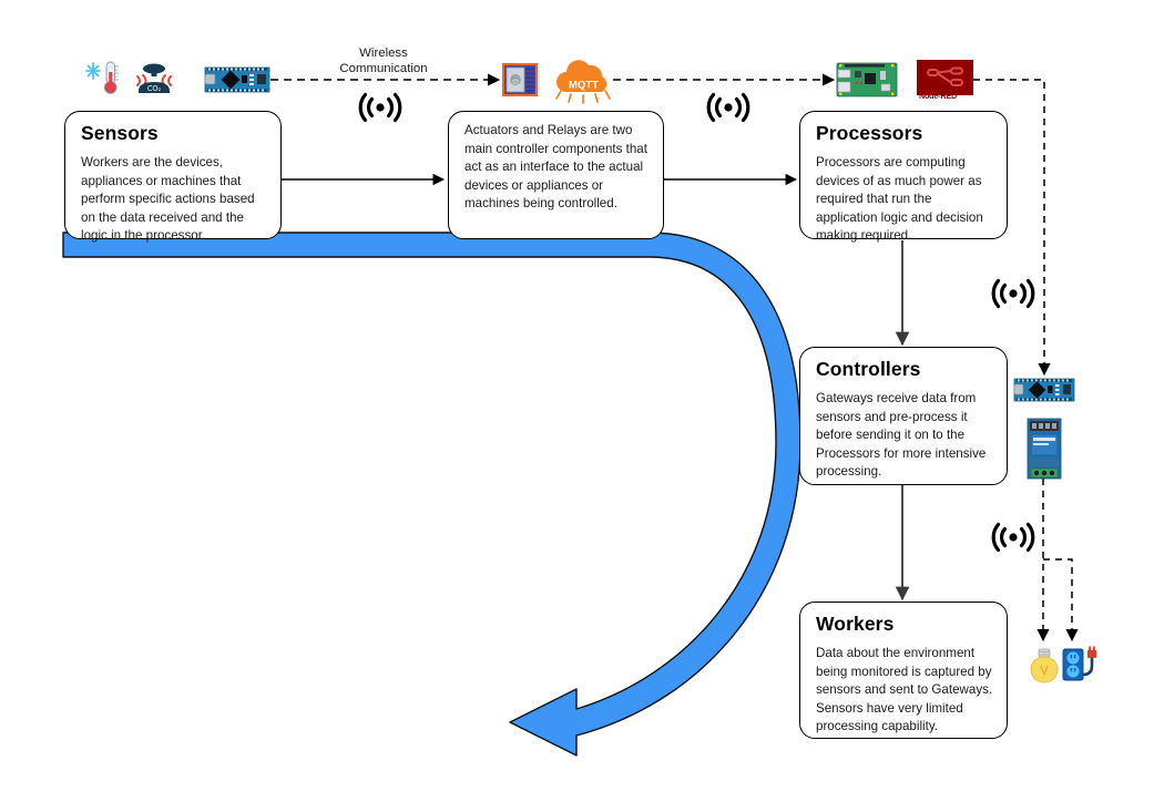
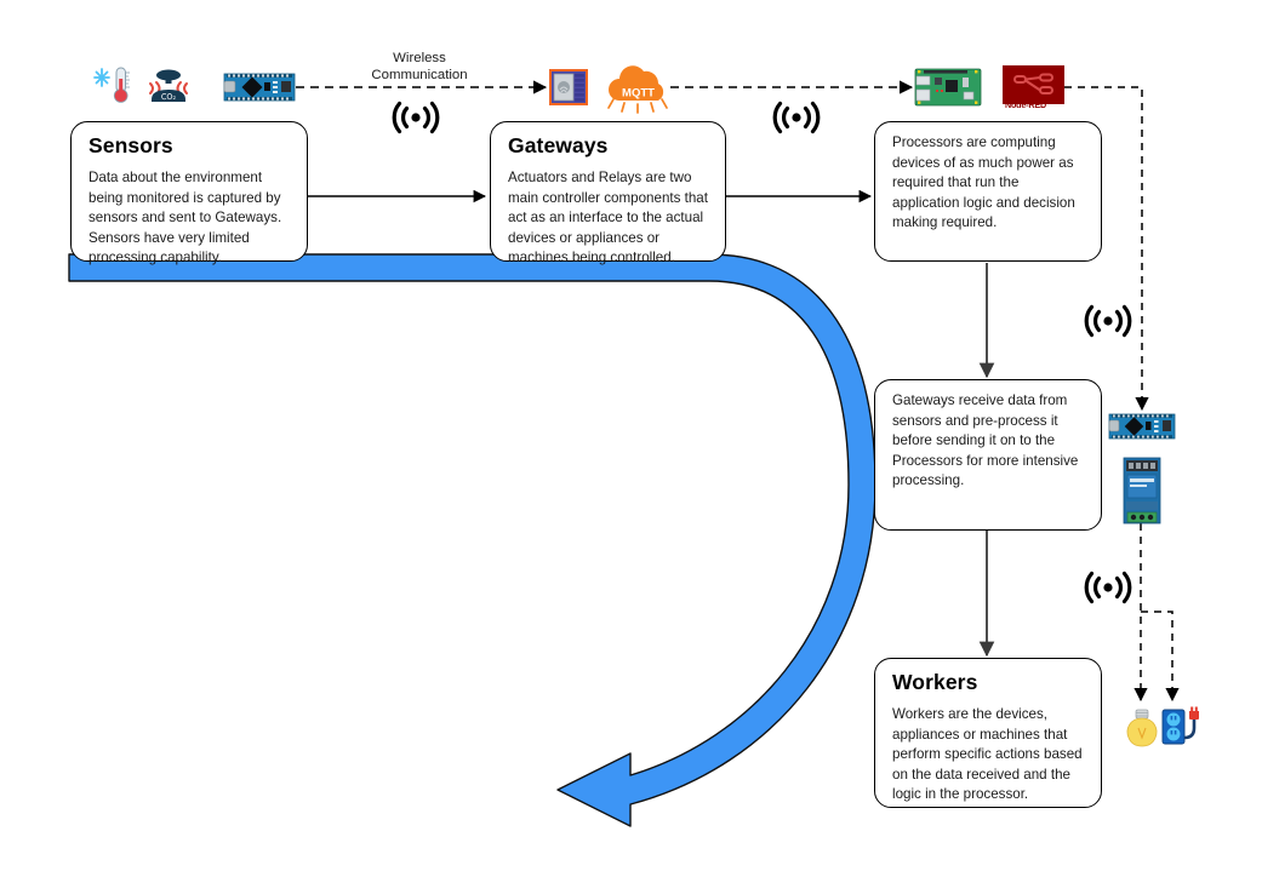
  Wireless
  Communication
  CO₂
  MQTT
  Node-RED
  Sensors
- Workers are the devices, appliances or machines that perform specific actions based on the data received and the logic in the processor.
+ Data about the environment being monitored is captured by sensors and sent to Gateways. Sensors have very limited processing capability.
+ Gateways
  Actuators and Relays are two main controller components that act as an interface to the actual devices or appliances or machines being controlled.
- Processors
  Processors are computing devices of as much power as required that run the application logic and decision making required.
- Controllers
  Gateways receive data from sensors and pre-process it before sending it on to the Processors for more intensive processing.
  Workers
- Data about the environment being monitored is captured by sensors and sent to Gateways. Sensors have very limited processing capability.
+ Workers are the devices, appliances or machines that perform specific actions based on the data received and the logic in the processor.
